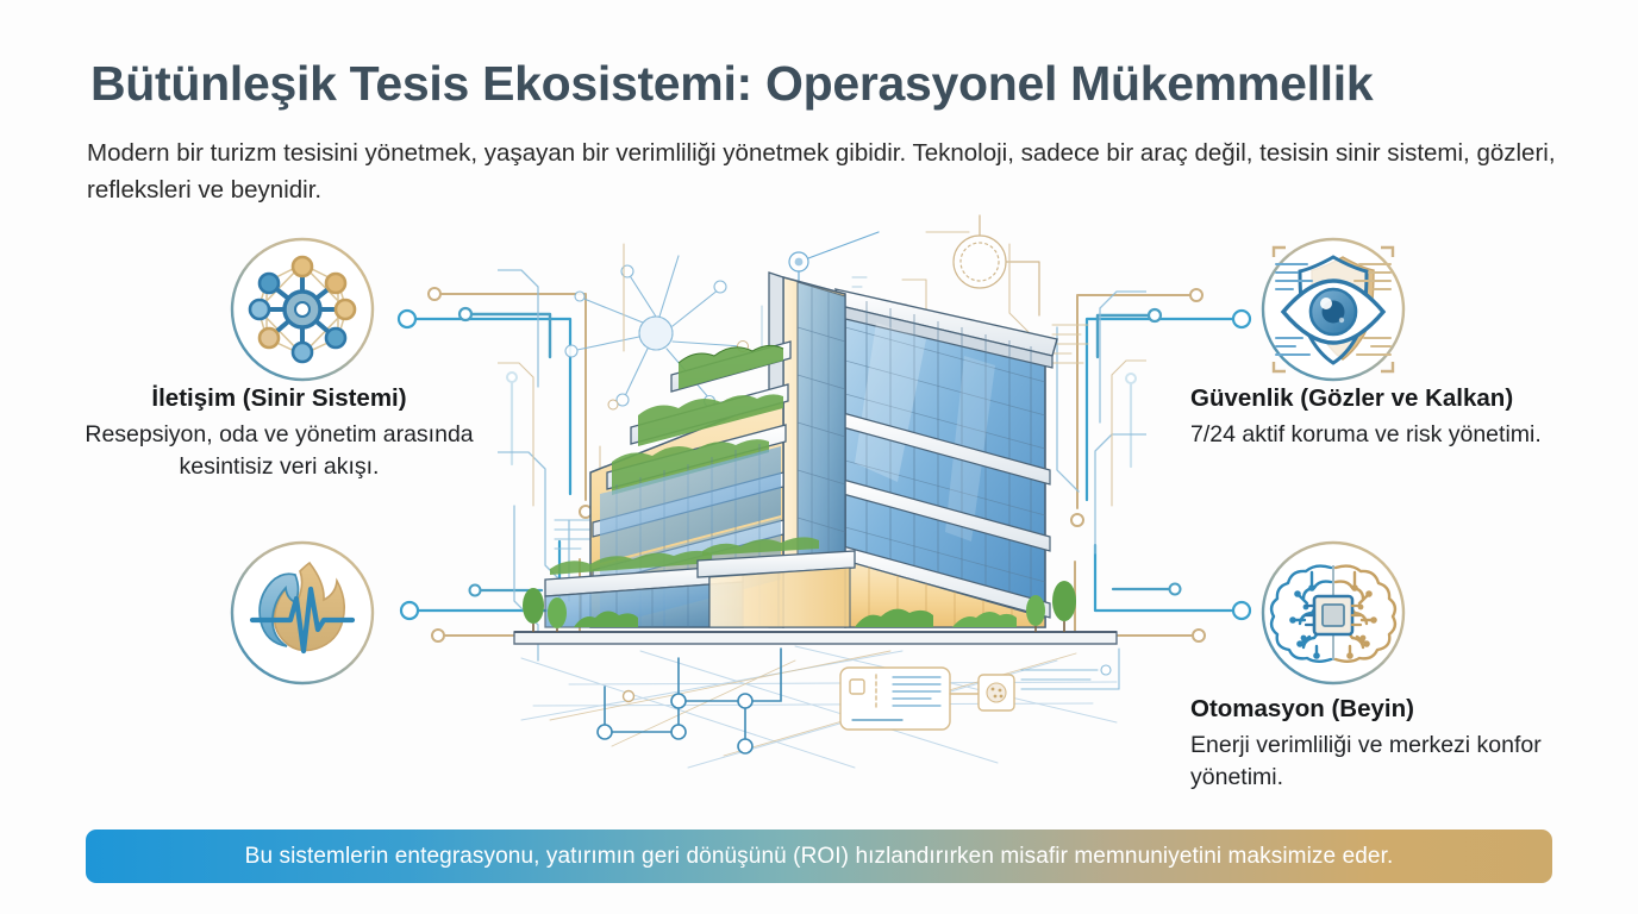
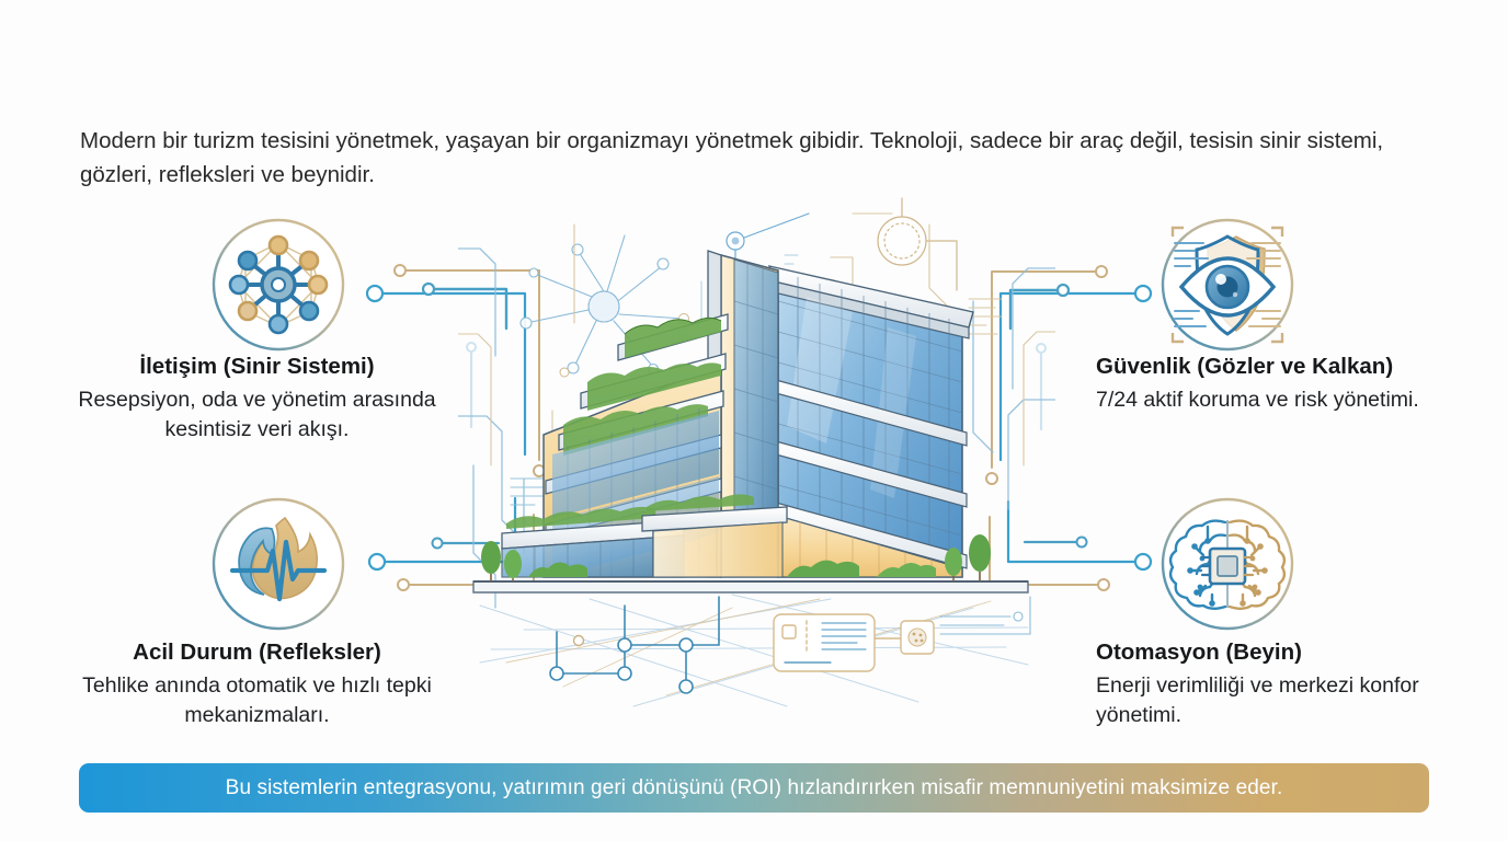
- Bütünleşik Tesis Ekosistemi: Operasyonel Mükemmellik
- Modern bir turizm tesisini yönetmek, yaşayan bir verimliliği yönetmek gibidir. Teknoloji, sadece bir araç değil, tesisin sinir sistemi, gözleri, refleksleri ve beynidir.
+ Modern bir turizm tesisini yönetmek, yaşayan bir organizmayı yönetmek gibidir. Teknoloji, sadece bir araç değil, tesisin sinir sistemi, gözleri, refleksleri ve beynidir.
  İletişim (Sinir Sistemi)
  Resepsiyon, oda ve yönetim arasında kesintisiz veri akışı.
+ Acil Durum (Refleksler)
+ Tehlike anında otomatik ve hızlı tepki mekanizmaları.
  Güvenlik (Gözler ve Kalkan)
  7/24 aktif koruma ve risk yönetimi.
  Otomasyon (Beyin)
  Enerji verimliliği ve merkezi konfor yönetimi.
  Bu sistemlerin entegrasyonu, yatırımın geri dönüşünü (ROI) hızlandırırken misafir memnuniyetini maksimize eder.
